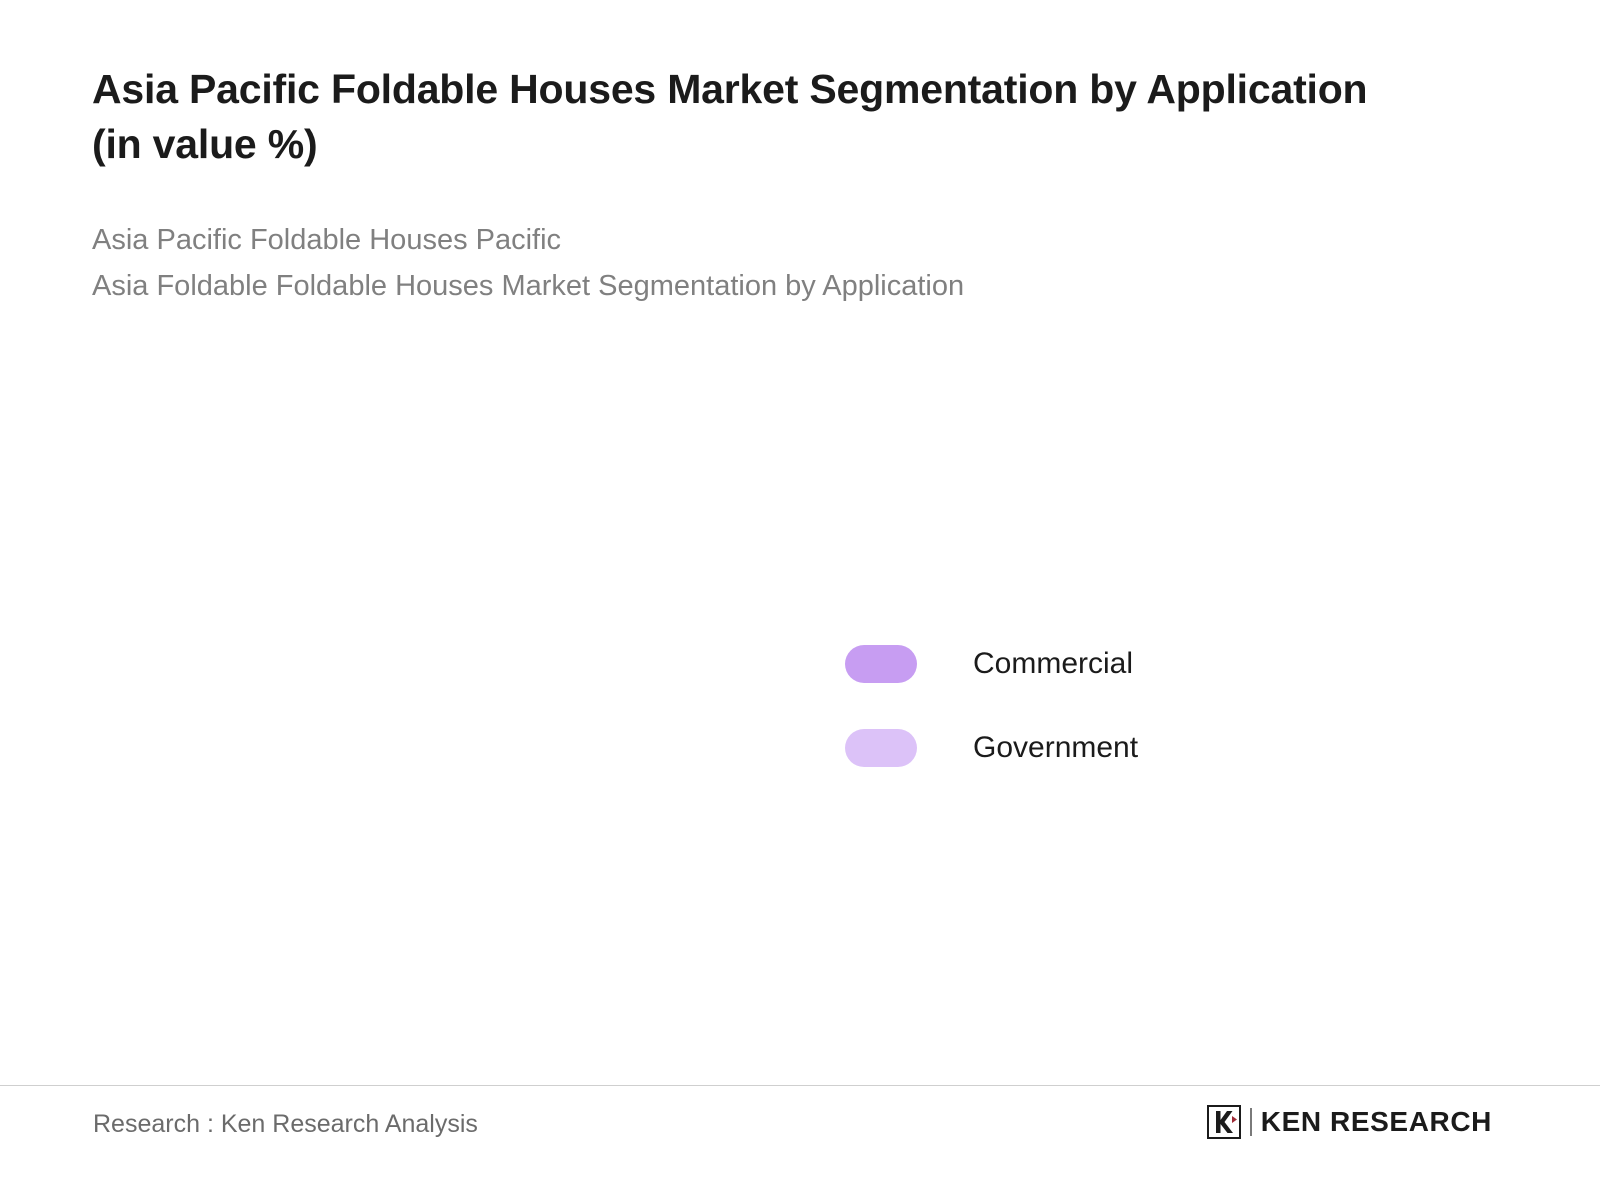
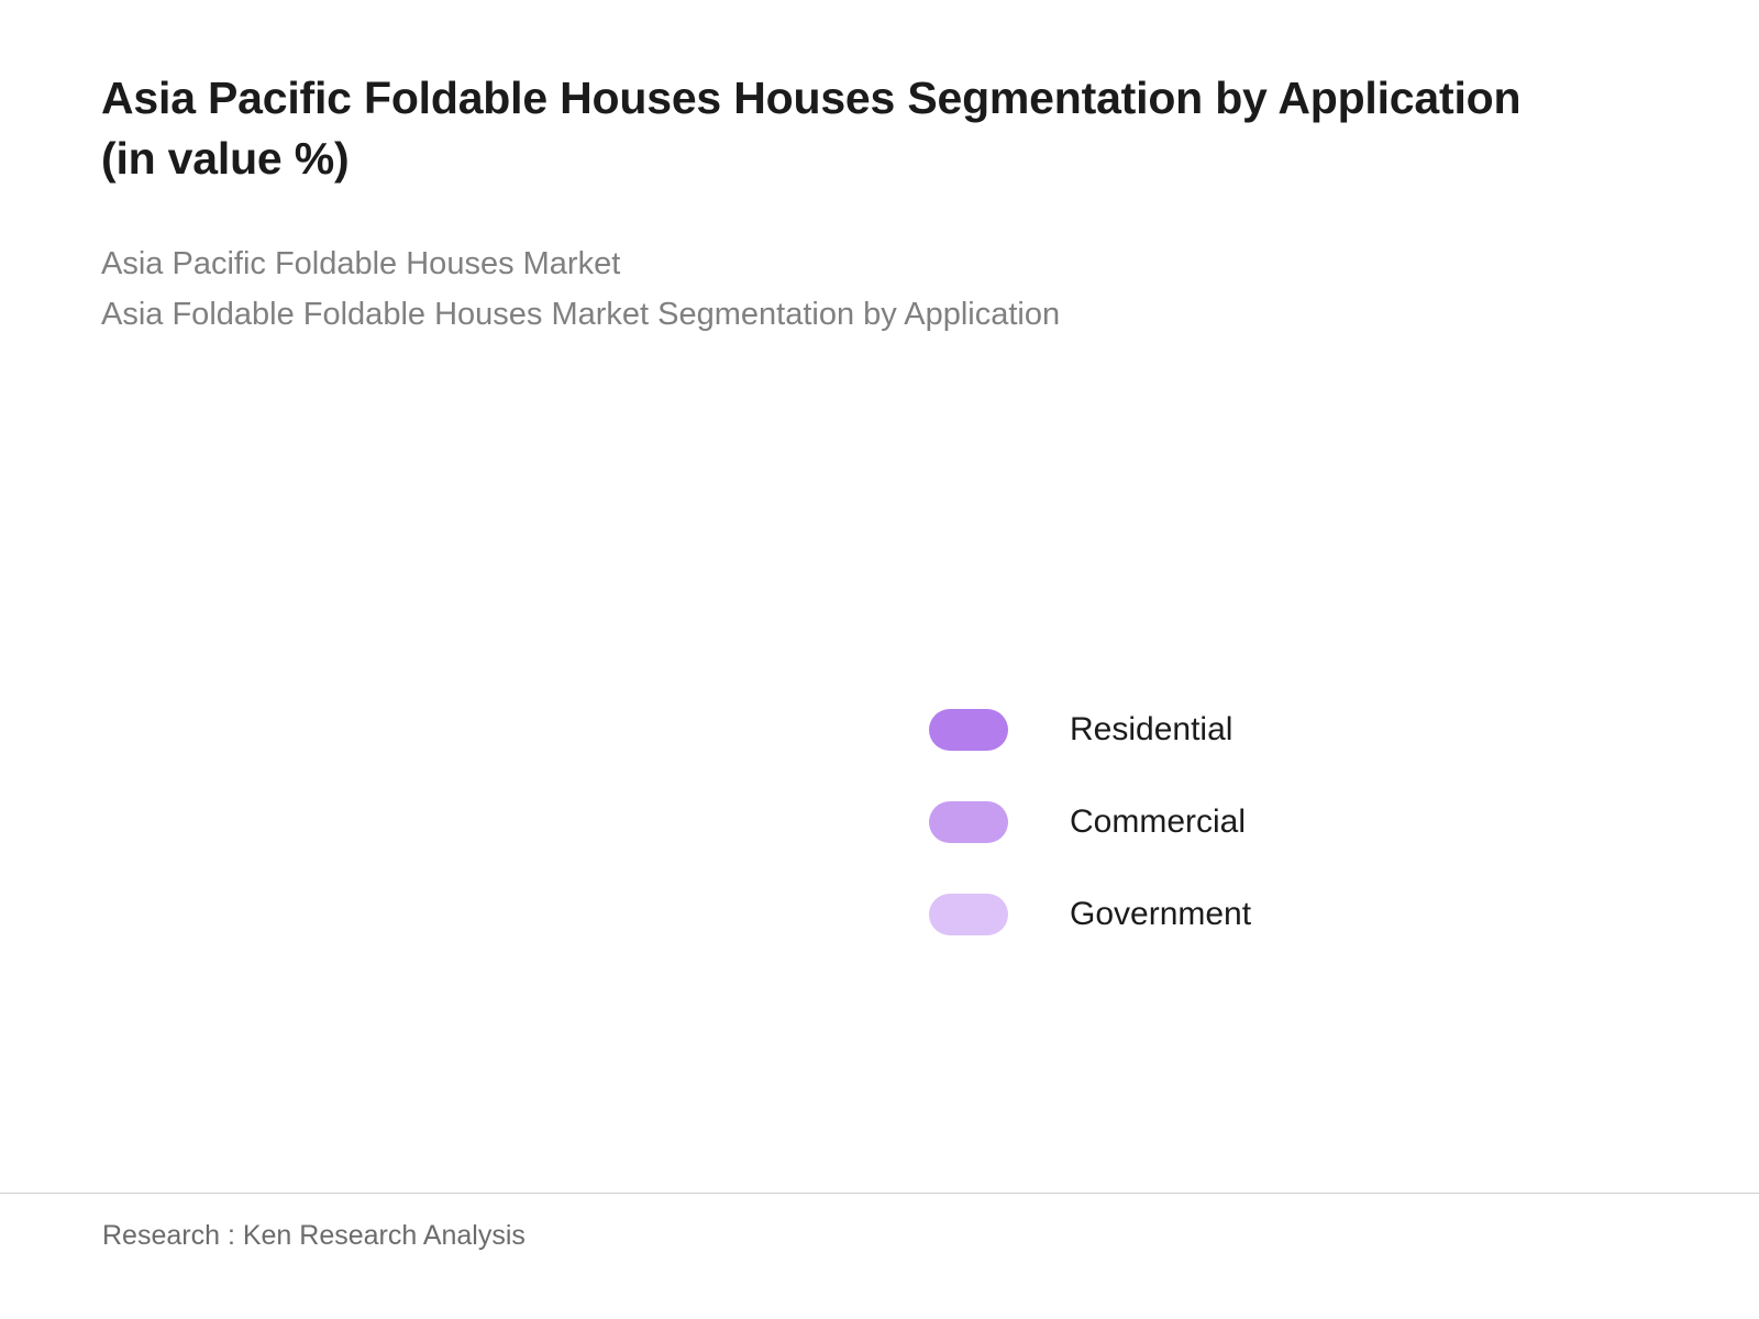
- Asia Pacific Foldable Houses Market Segmentation by Application (in value %)
+ Asia Pacific Foldable Houses Houses Segmentation by Application (in value %)
- Asia Pacific Foldable Houses Pacific
+ Asia Pacific Foldable Houses Market
  Asia Foldable Foldable Houses Market Segmentation by Application
+ Residential
  Commercial
  Government
  Research : Ken Research Analysis
- KEN RESEARCH
